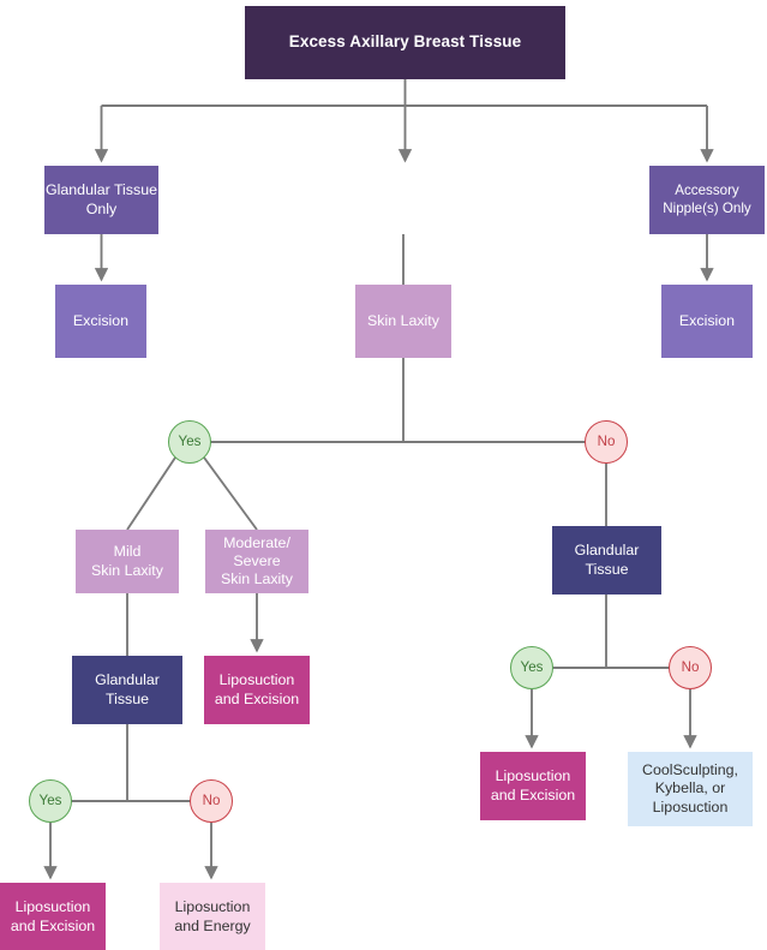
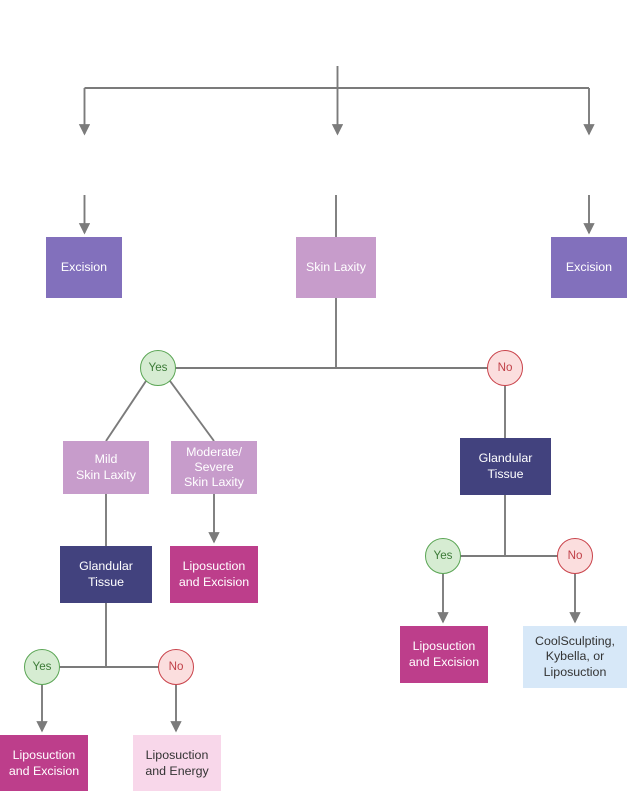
- Excess Axillary Breast Tissue
- Glandular Tissue
- Only
- Accessory
- Nipple(s) Only
  Excision
  Skin Laxity
  Excision
  Yes
  No
  Mild
  Skin Laxity
  Moderate/
  Severe
  Skin Laxity
  Glandular
  Tissue
  Liposuction
  and Excision
  Yes
  No
  Liposuction
  and Excision
  Liposuction
  and Energy
  Glandular
  Tissue
  Yes
  No
  Liposuction
  and Excision
  CoolSculpting,
  Kybella, or
  Liposuction
